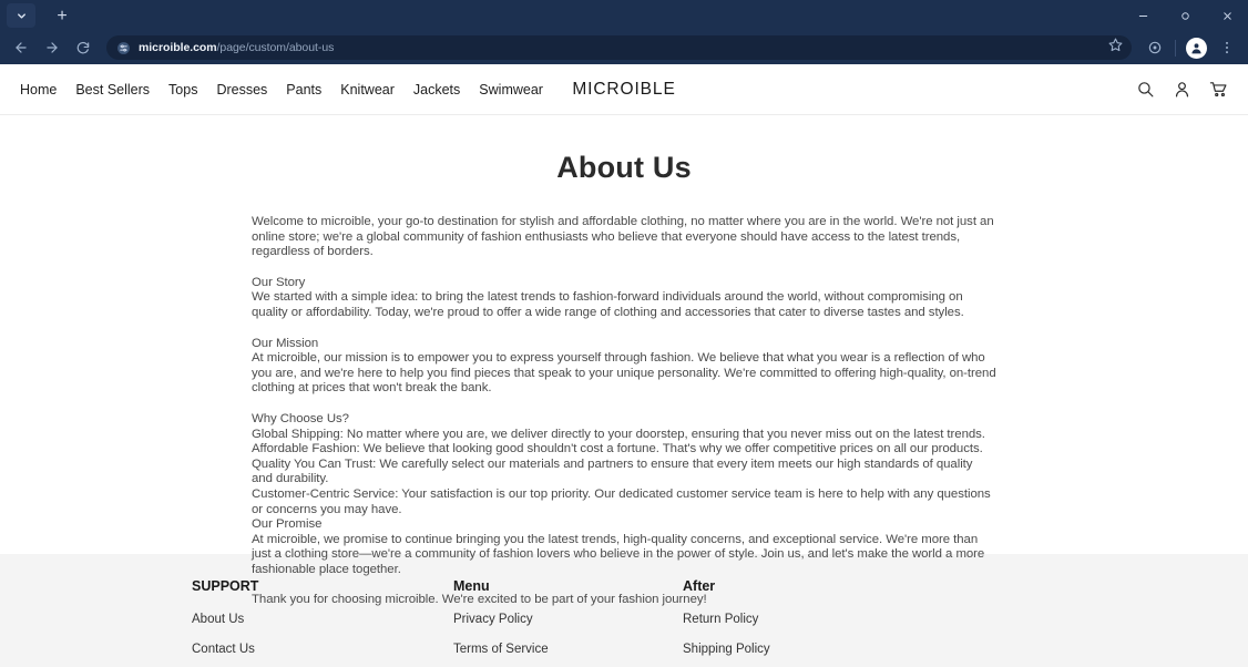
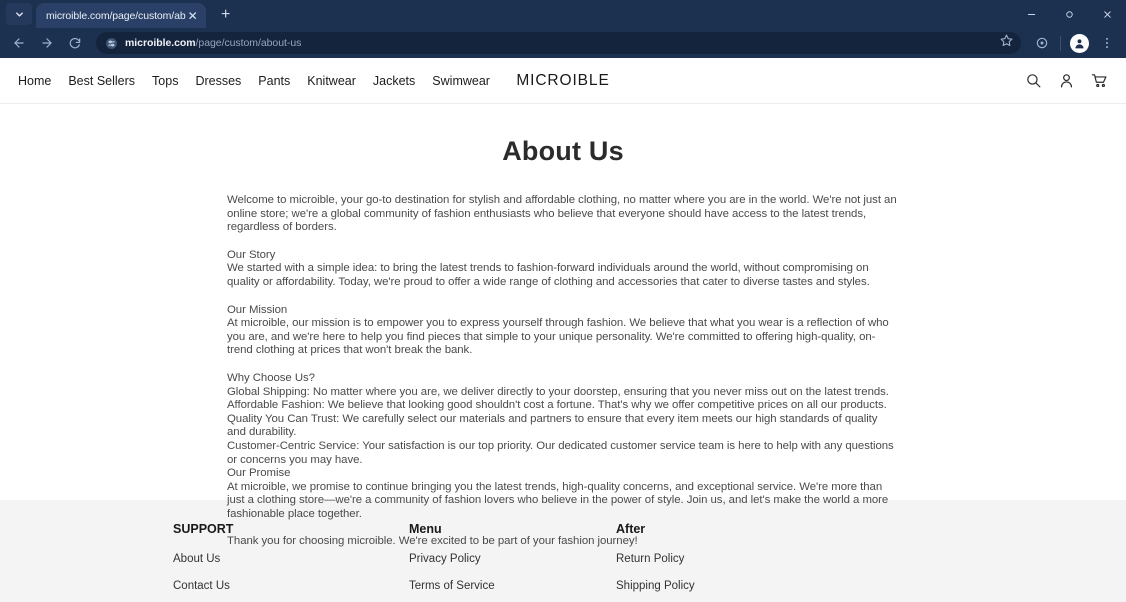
+ microible.com/page/custom/ab
+ ✕
  +
  microible.com/page/custom/about-us
  Home
  Best Sellers
  Tops
  Dresses
  Pants
  Knitwear
  Jackets
  Swimwear
  MICROIBLE
  About Us
  Welcome to microible, your go-to destination for stylish and affordable clothing, no matter where you are in the world. We're not just an online store; we're a global community of fashion enthusiasts who believe that everyone should have access to the latest trends, regardless of borders.
  Our Story
  We started with a simple idea: to bring the latest trends to fashion-forward individuals around the world, without compromising on quality or affordability. Today, we're proud to offer a wide range of clothing and accessories that cater to diverse tastes and styles.
  Our Mission
- At microible, our mission is to empower you to express yourself through fashion. We believe that what you wear is a reflection of who you are, and we're here to help you find pieces that speak to your unique personality. We're committed to offering high-quality, on-trend clothing at prices that won't break the bank.
+ At microible, our mission is to empower you to express yourself through fashion. We believe that what you wear is a reflection of who you are, and we're here to help you find pieces that simple to your unique personality. We're committed to offering high-quality, on-trend clothing at prices that won't break the bank.
  Why Choose Us?
  Global Shipping: No matter where you are, we deliver directly to your doorstep, ensuring that you never miss out on the latest trends.
  Affordable Fashion: We believe that looking good shouldn't cost a fortune. That's why we offer competitive prices on all our products.
  Quality You Can Trust: We carefully select our materials and partners to ensure that every item meets our high standards of quality and durability.
  Customer-Centric Service: Your satisfaction is our top priority. Our dedicated customer service team is here to help with any questions or concerns you may have.
  Our Promise
  At microible, we promise to continue bringing you the latest trends, high-quality concerns, and exceptional service. We're more than just a clothing store—we're a community of fashion lovers who believe in the power of style. Join us, and let's make the world a more fashionable place together.
  Thank you for choosing microible. We're excited to be part of your fashion journey!
  SUPPORT
  About Us
  Contact Us
  Menu
  Privacy Policy
  Terms of Service
  After
  Return Policy
  Shipping Policy
